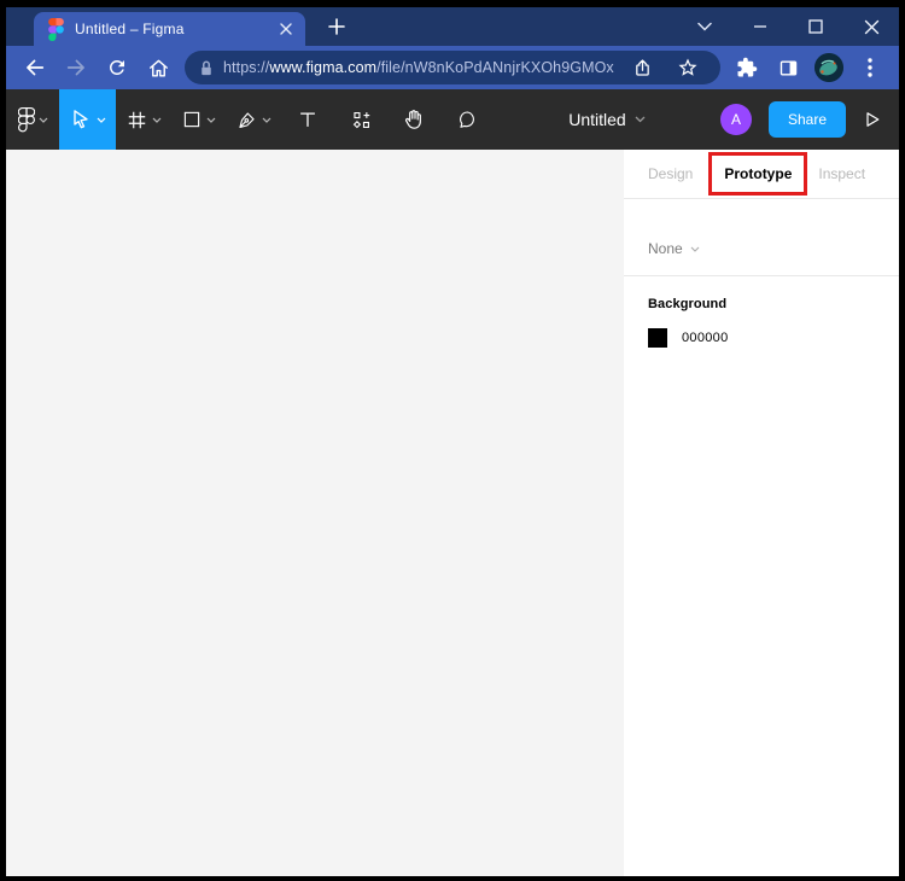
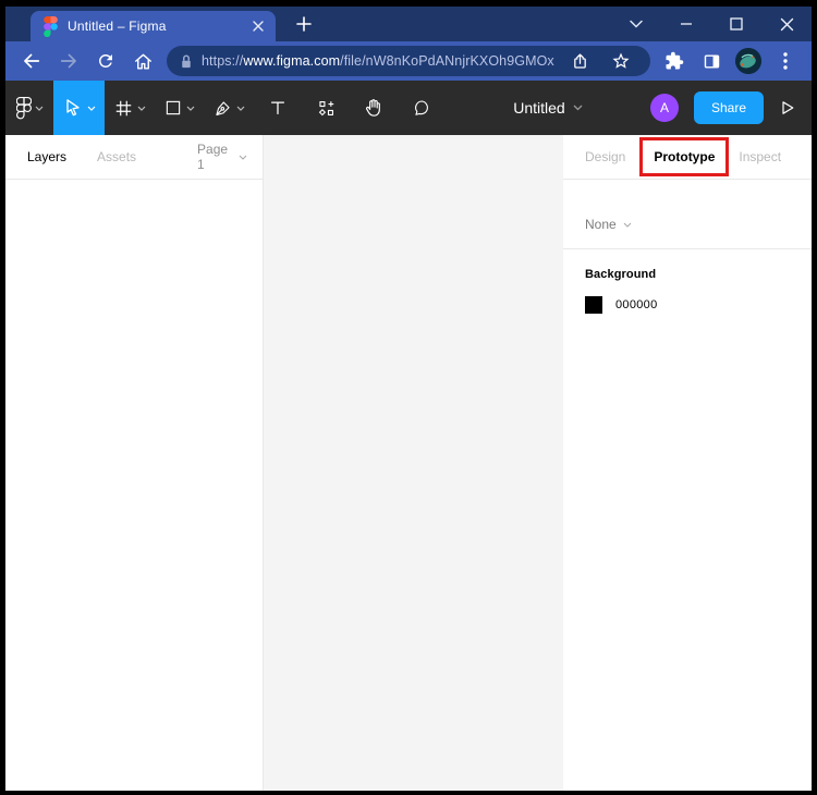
  Untitled – Figma
  https://www.figma.com/file/nW8nKoPdANnjrKXOh9GMOx
  Untitled
  A
  Share
+ Layers
+ Assets
+ Page 1
  Design
  Prototype
  Inspect
  None
  Background
  000000
